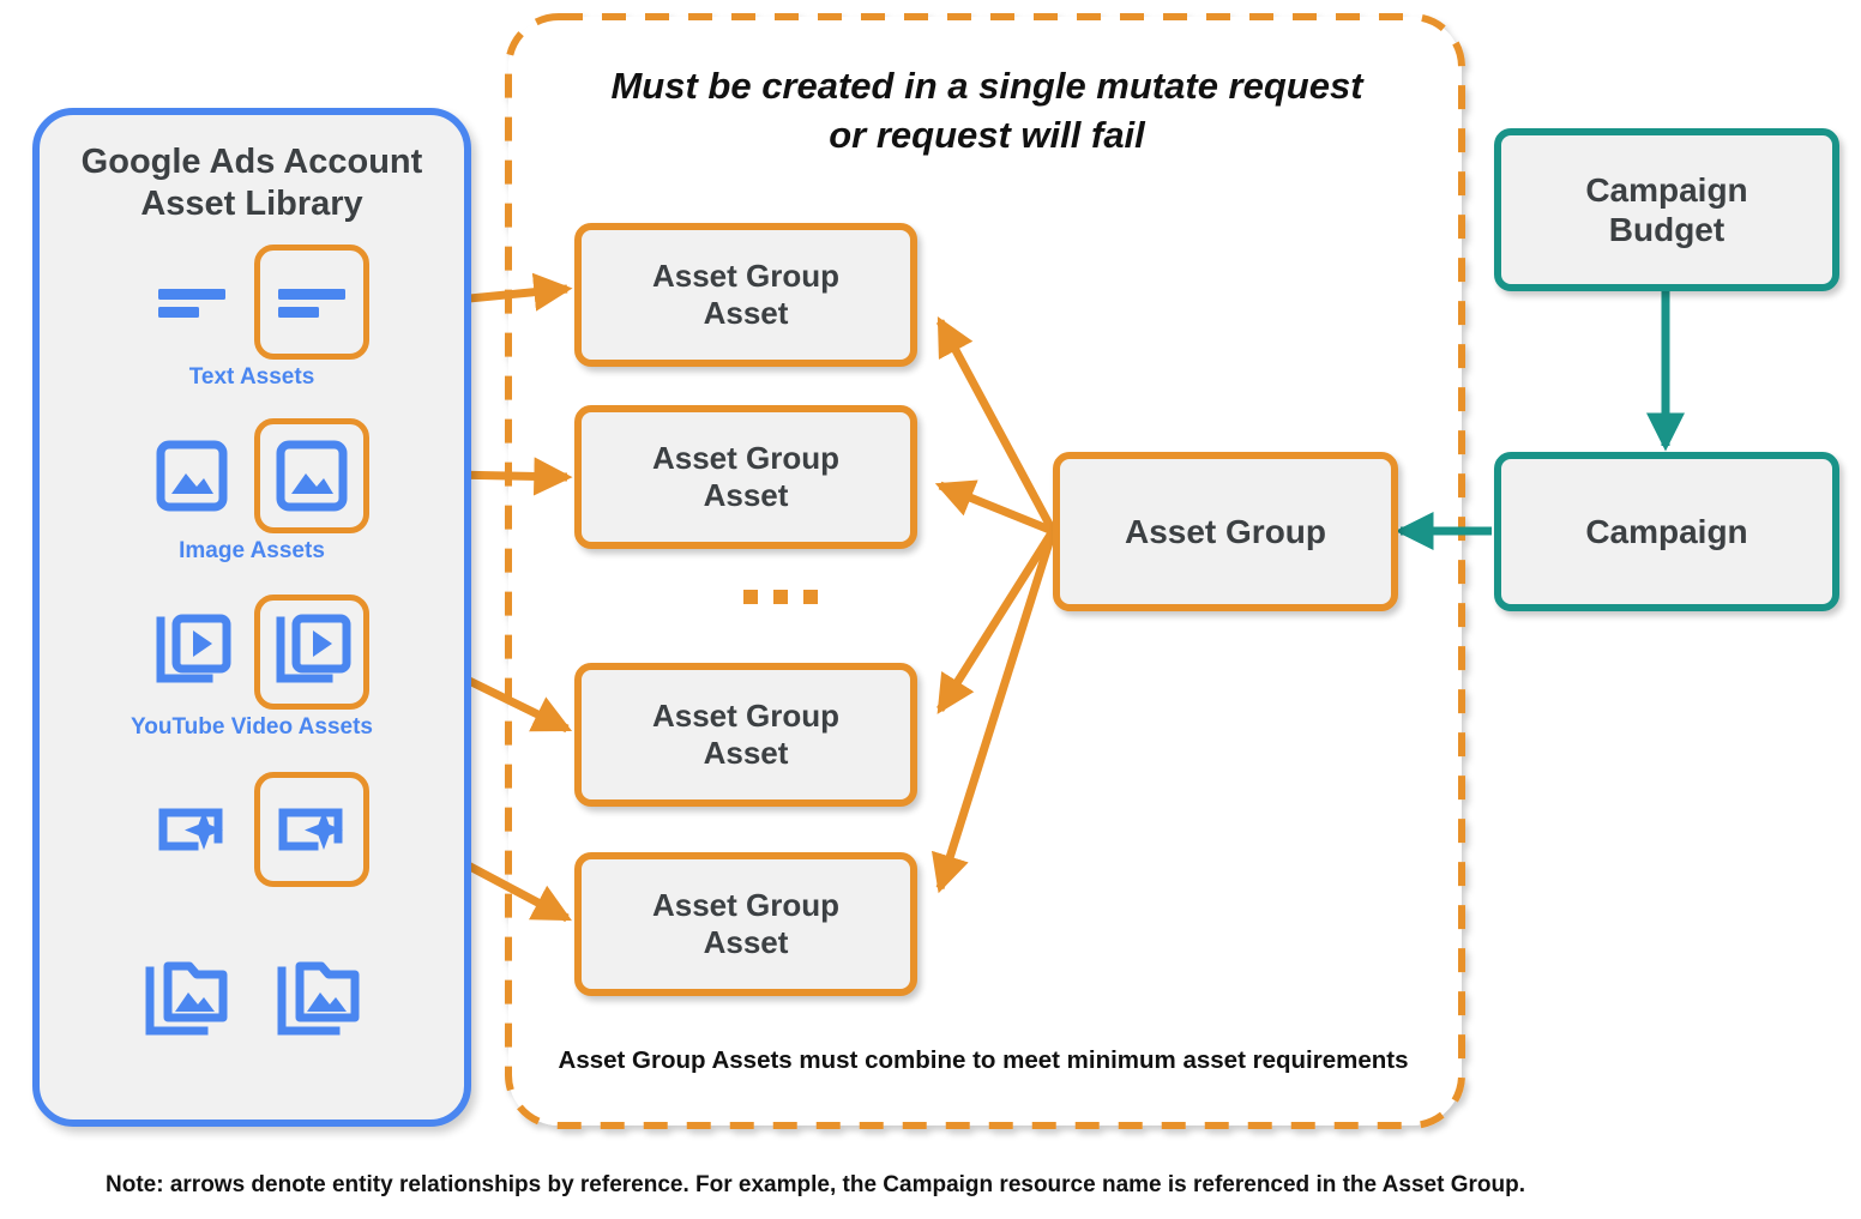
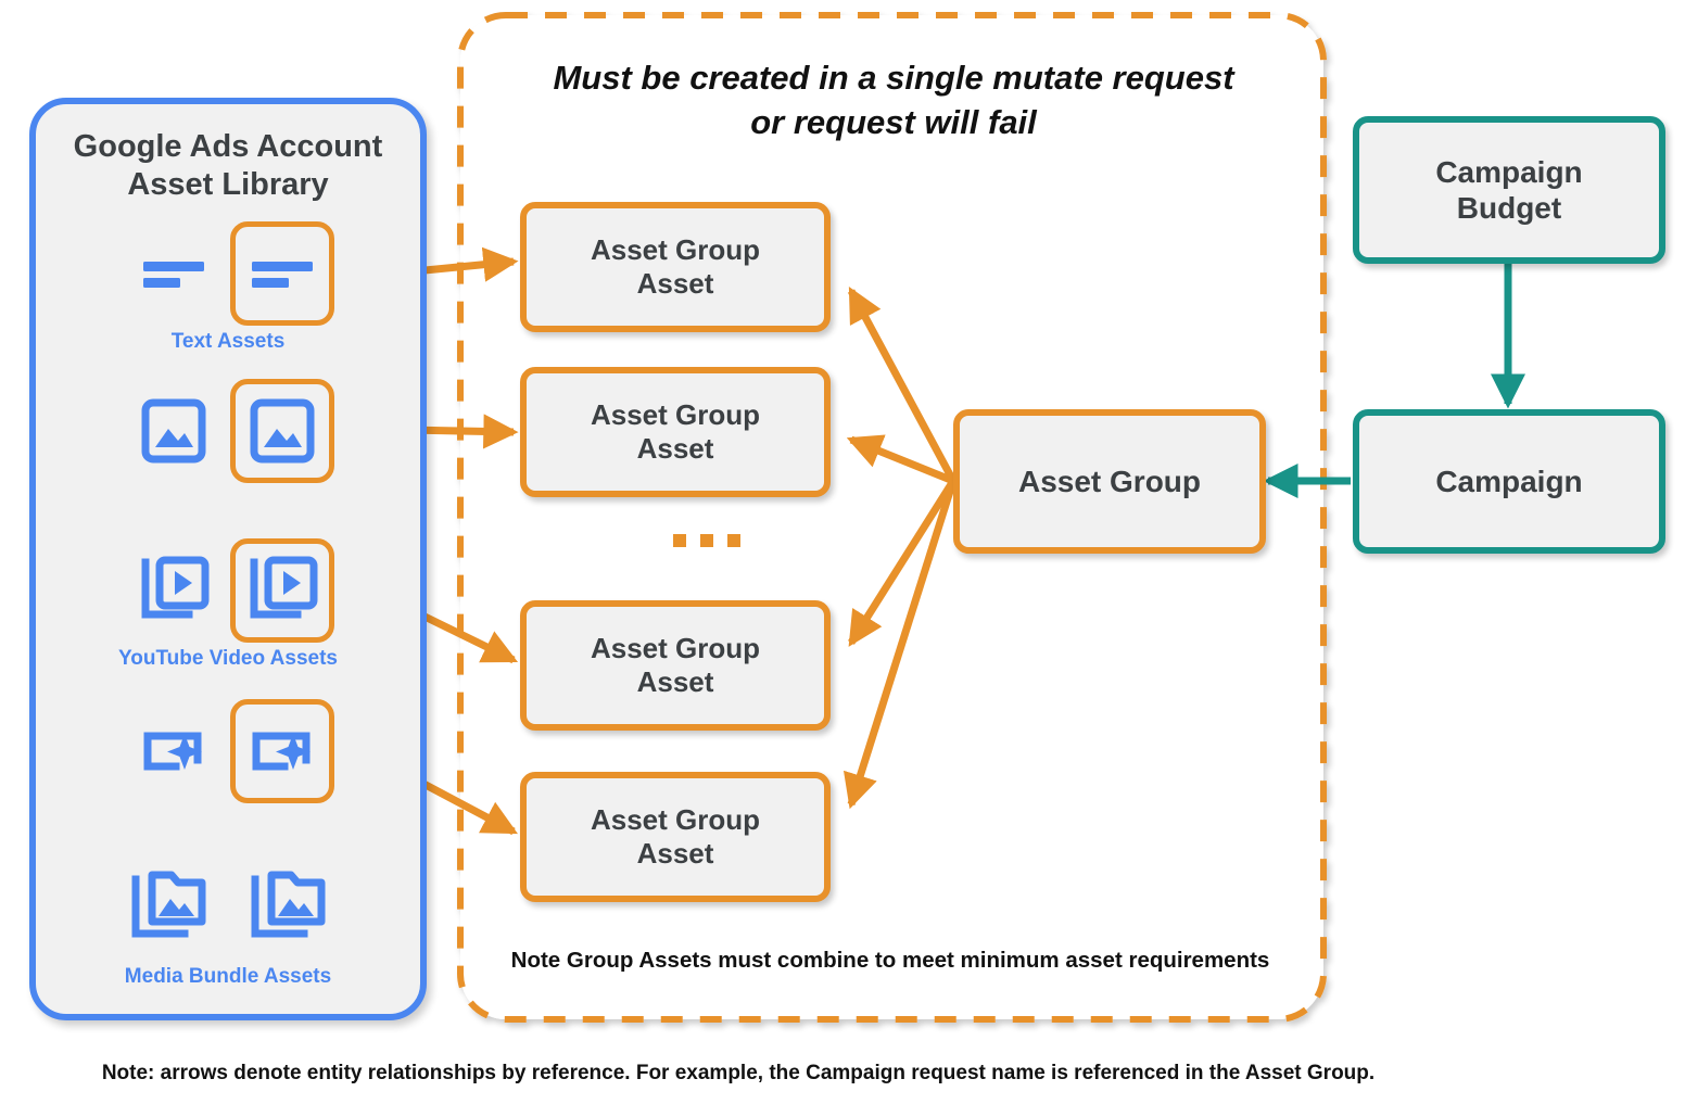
  Google Ads Account
  Asset Library
  Text Assets
- Image Assets
  YouTube Video Assets
+ Media Bundle Assets
  Must be created in a single mutate request
  or request will fail
  Asset Group
  Asset
  Asset Group
  Asset
  Asset Group
  Asset
  Asset Group
  Asset
- Asset Group Assets must combine to meet minimum asset requirements
+ Note Group Assets must combine to meet minimum asset requirements
  Asset Group
  Campaign
  Budget
  Campaign
- Note: arrows denote entity relationships by reference. For example, the Campaign resource name is referenced in the Asset Group.
+ Note: arrows denote entity relationships by reference. For example, the Campaign request name is referenced in the Asset Group.
